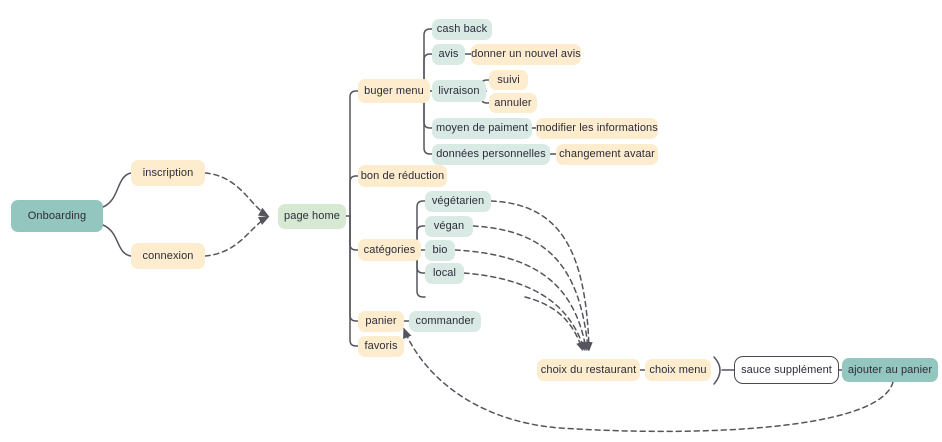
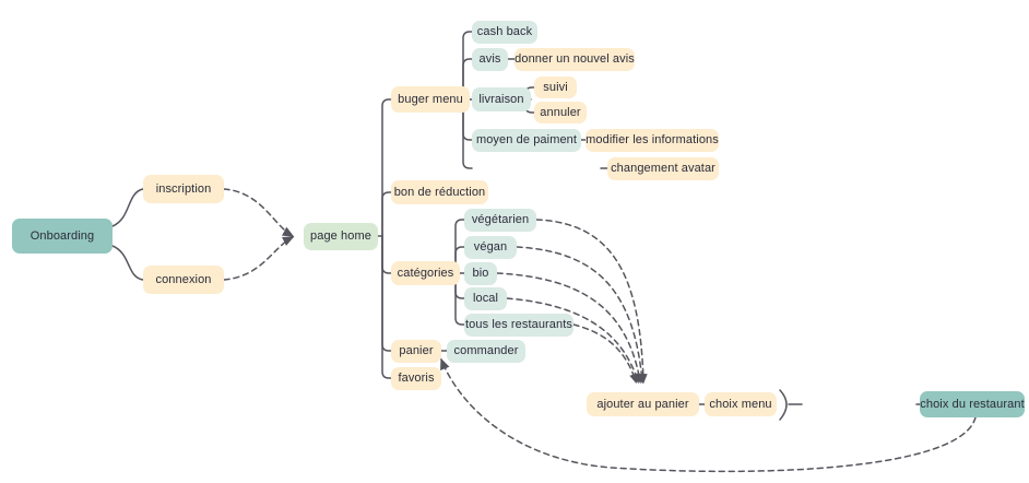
  Onboarding
  inscription
  connexion
  page home
  buger menu
  cash back
  avis
  donner un nouvel avis
  livraison
  suivi
  annuler
  moyen de paiment
  modifier les informations
- données personnelles
  changement avatar
  bon de réduction
  catégories
  végétarien
  végan
  bio
  local
+ tous les restaurants
  panier
  commander
  favoris
- choix du restaurant
+ ajouter au panier
  choix menu
- sauce supplément
- ajouter au panier
+ choix du restaurant
